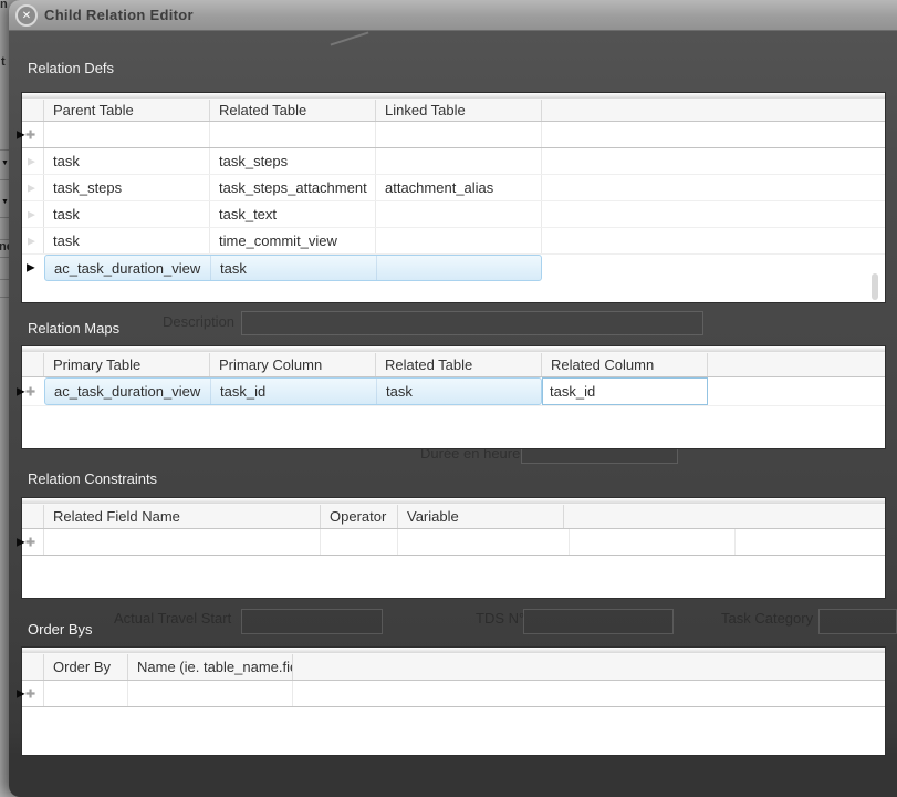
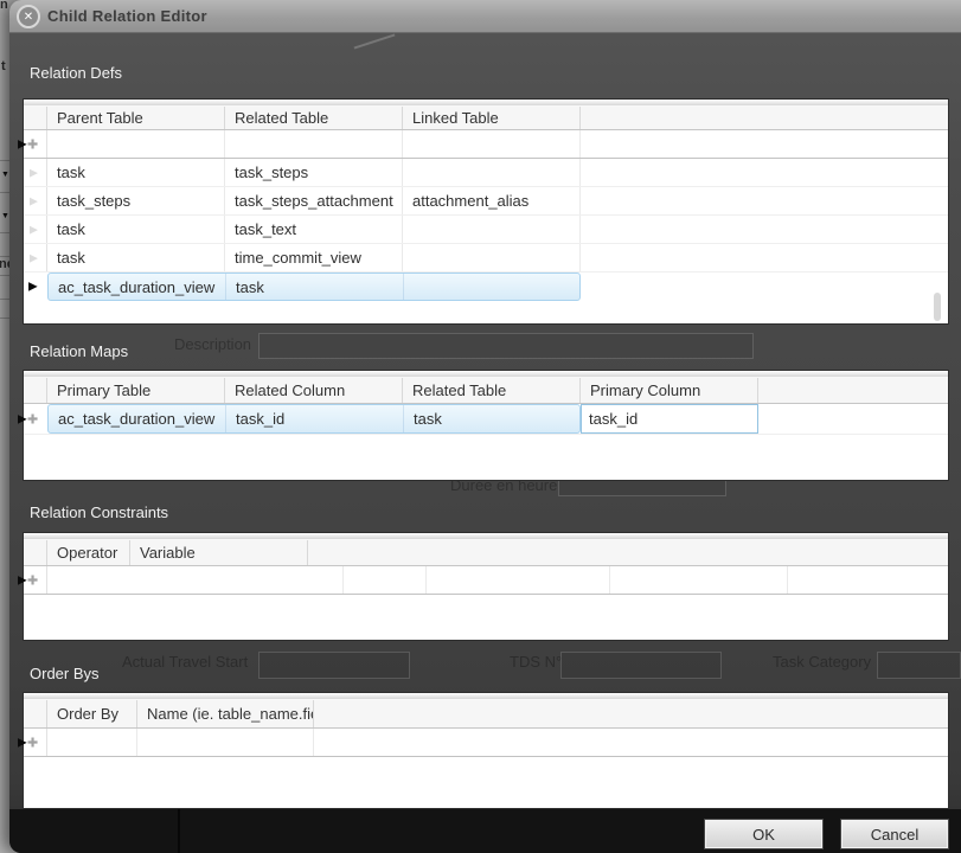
  n
  t
  ✕
  Child Relation Editor
  Durée en heure
  TDS N°
  Relation Defs
  Parent Table
  Related Table
  Linked Table
  ▶
  ✚
  ▶
  task
  task_steps
  ▶
  task_steps
  task_steps_attachment
  attachment_alias
  ▶
  task
  task_text
  ▶
  task
  time_commit_view
  ▶
  ac_task_duration_view
  task
  Relation Maps
  Primary Table
- Primary Column
+ Related Column
  Related Table
- Related Column
+ Primary Column
  ▶
  ✚
  ac_task_duration_view
  task_id
  task
  task_id
  Relation Constraints
- Related Field Name
  Operator
  Variable
  ▶
  ✚
  Order Bys
  Order By
  Name (ie. table_name.fi
  ▶
  ✚
+ OK
+ Cancel
